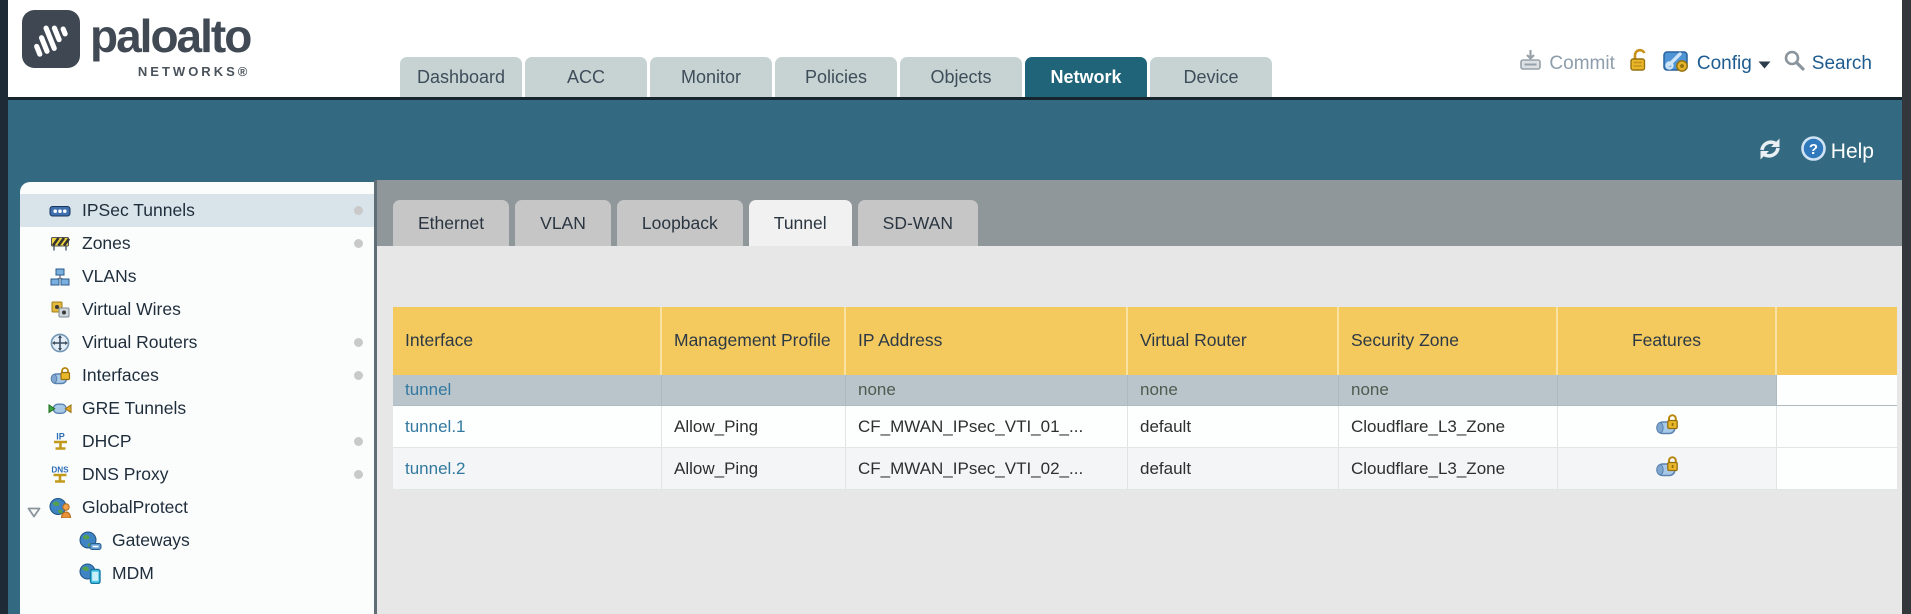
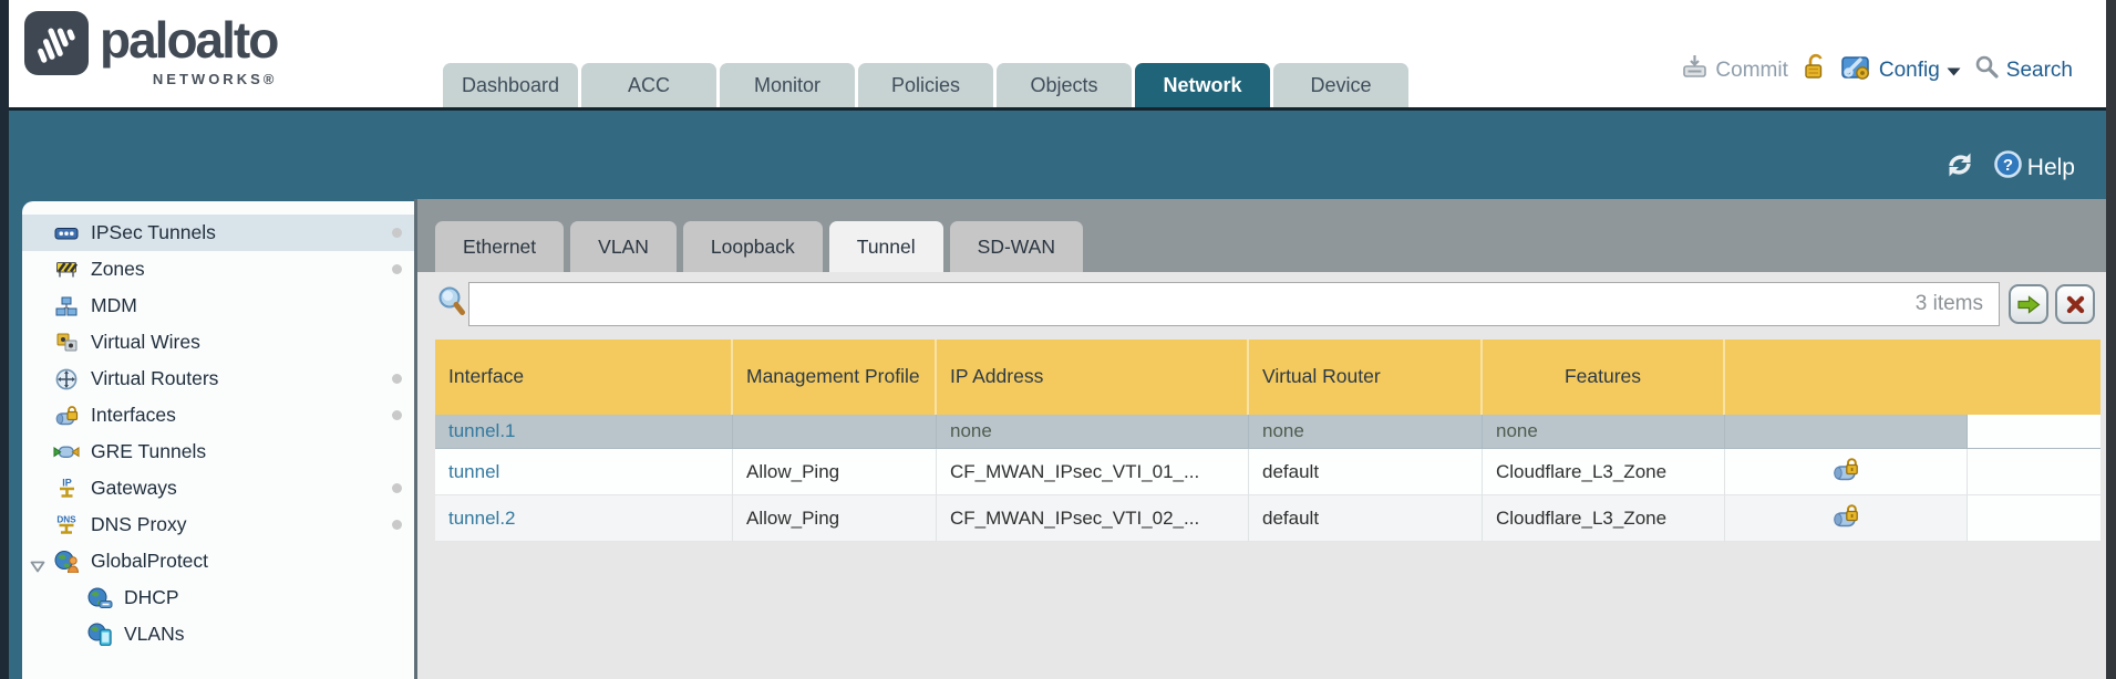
  paloalto
  NETWORKS®
  Dashboard
  ACC
  Monitor
  Policies
  Objects
  Network
  Device
  Commit
  Config
  Search
  ?
  Help
  IPSec Tunnels
  Zones
- VLANs
+ MDM
  Virtual Wires
  Virtual Routers
  Interfaces
  GRE Tunnels
  IP
- DHCP
+ Gateways
  DNS
  DNS Proxy
  GlobalProtect
- Gateways
+ DHCP
- MDM
+ VLANs
  Ethernet
  VLAN
  Loopback
  Tunnel
  SD-WAN
+ 3 items
  Interface
  Management Profile
  IP Address
  Virtual Router
- Security Zone
  Features
- tunnel
+ tunnel.1
  none
  none
  none
- tunnel.1
+ tunnel
  Allow_Ping
  CF_MWAN_IPsec_VTI_01_...
  default
  Cloudflare_L3_Zone
  tunnel.2
  Allow_Ping
  CF_MWAN_IPsec_VTI_02_...
  default
  Cloudflare_L3_Zone
